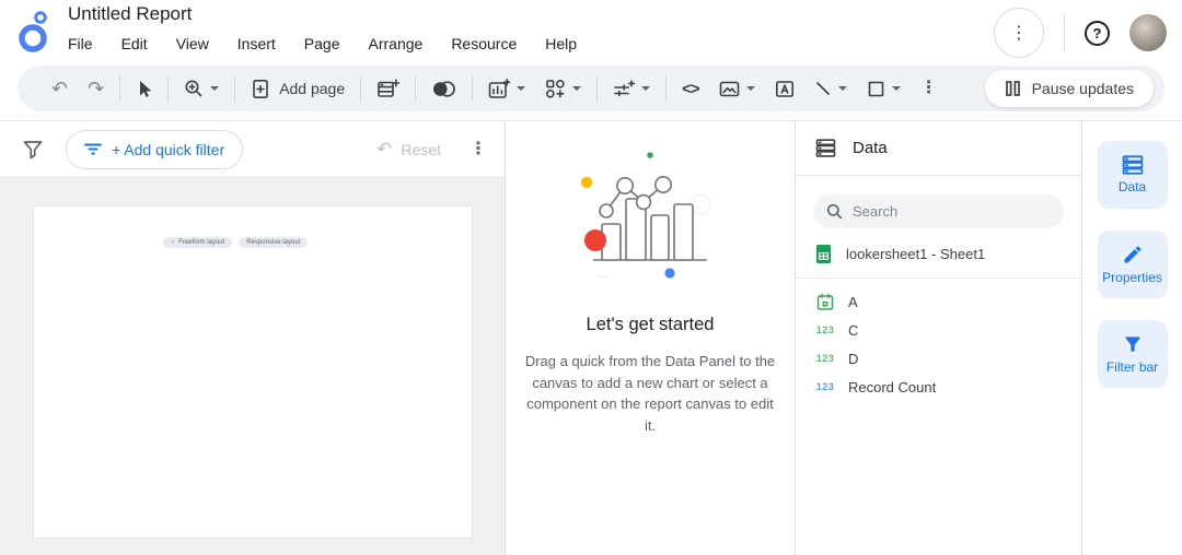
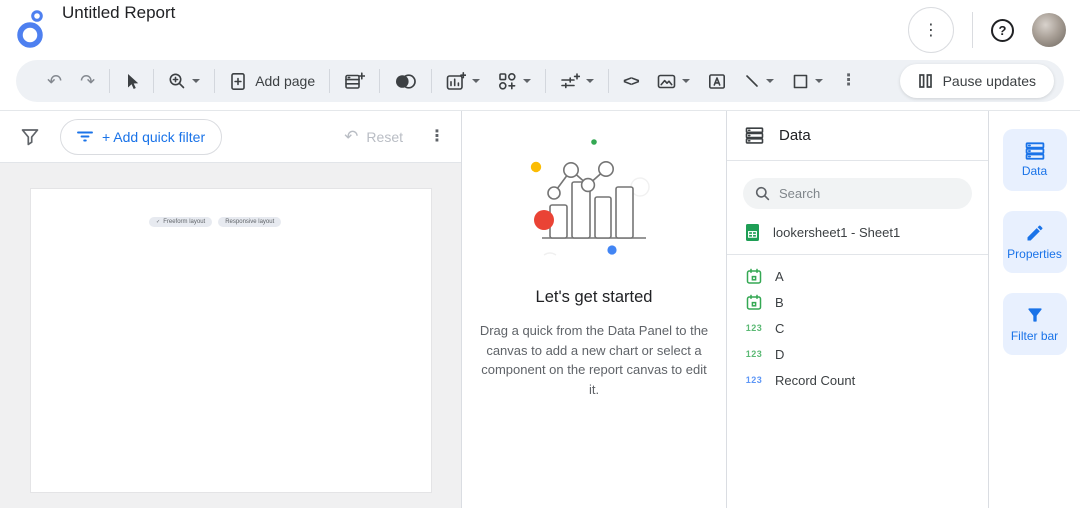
  Untitled Report
- File
- Edit
- View
- Insert
- Page
- Arrange
- Resource
- Help
  ⋮
  ?
  ↶
  ↷
  Add page
  <>
  ⋮
  Pause updates
  + Add quick filter
  ↶
  Reset
  ⋮
  Let's get started
  Drag a quick from the Data Panel to the canvas to add a new chart or select a component on the report canvas to edit it.
  Data
  Search
  lookersheet1 - Sheet1
  A
+ B
  123
  C
  123
  D
  123
  Record Count
  Data
  Properties
  Filter bar
